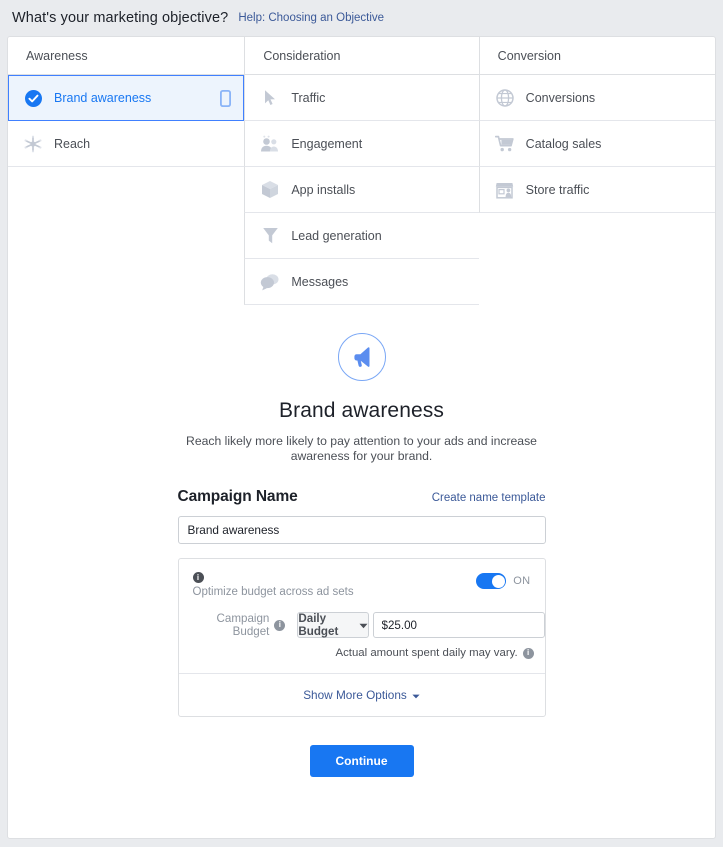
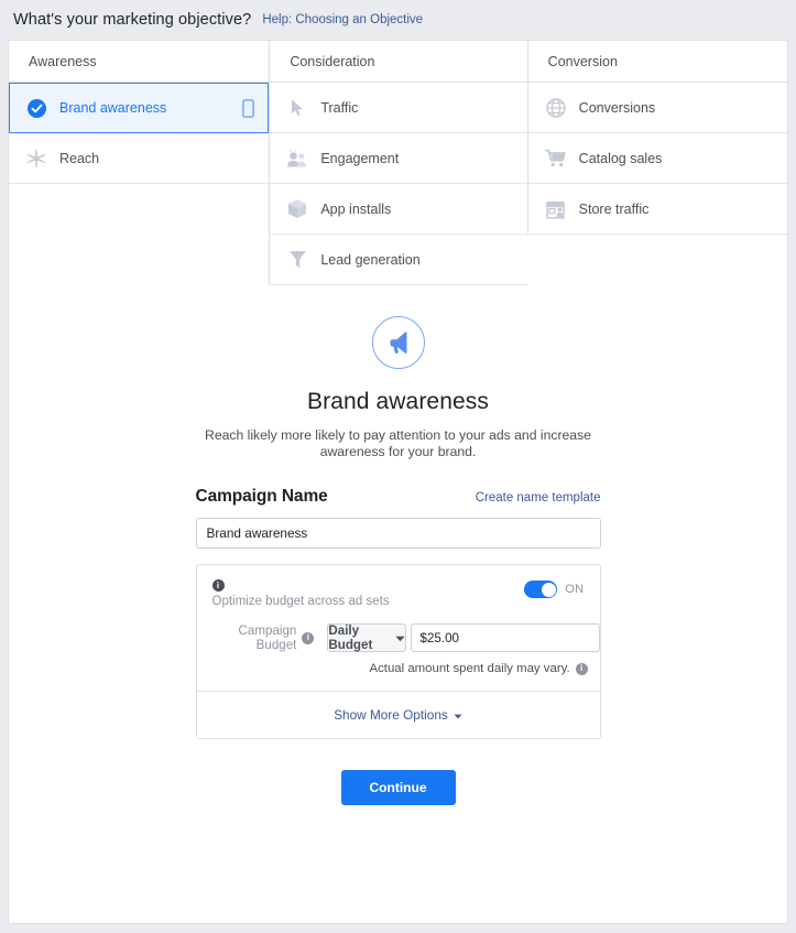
  What's your marketing objective?
  Help: Choosing an Objective
  Awareness
  Brand awareness
  Reach
  Consideration
  Traffic
  Engagement
  App installs
  Lead generation
- Messages
  Conversion
  Conversions
  Catalog sales
  Store traffic
  Brand awareness
  Reach likely more likely to pay attention to your ads and increase awareness for your brand.
  Campaign Name
  Create name template
  Brand awareness
  i
  Optimize budget across ad sets
  ON
  Campaign Budget
  i
  Daily Budget
  $25.00
  Actual amount spent daily may vary.
  i
  Show More Options
  Continue
